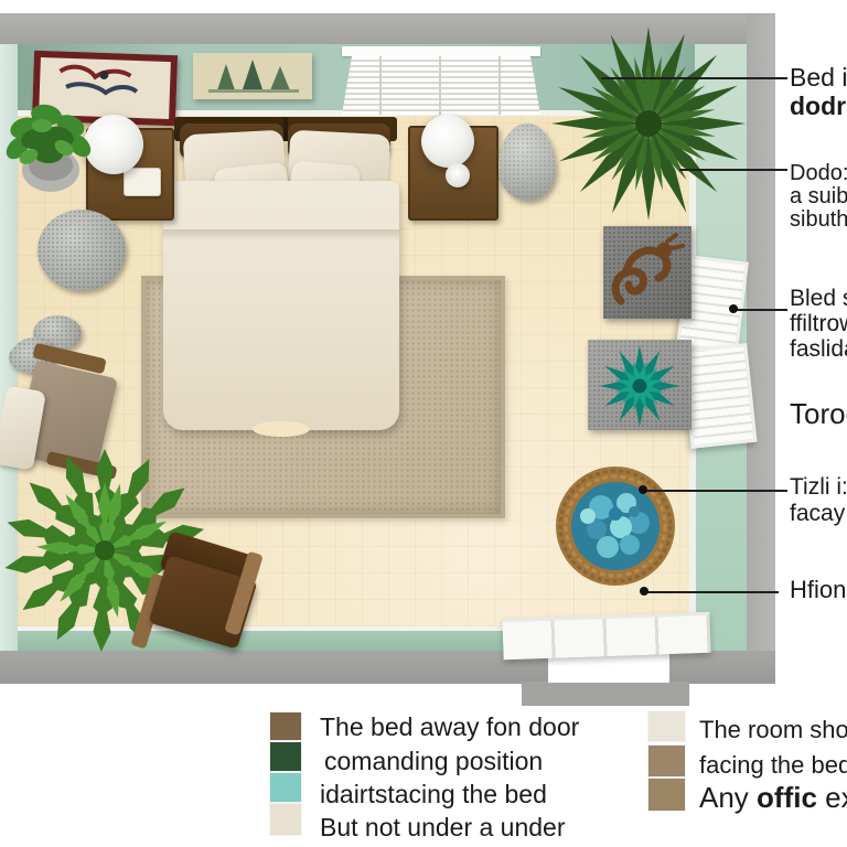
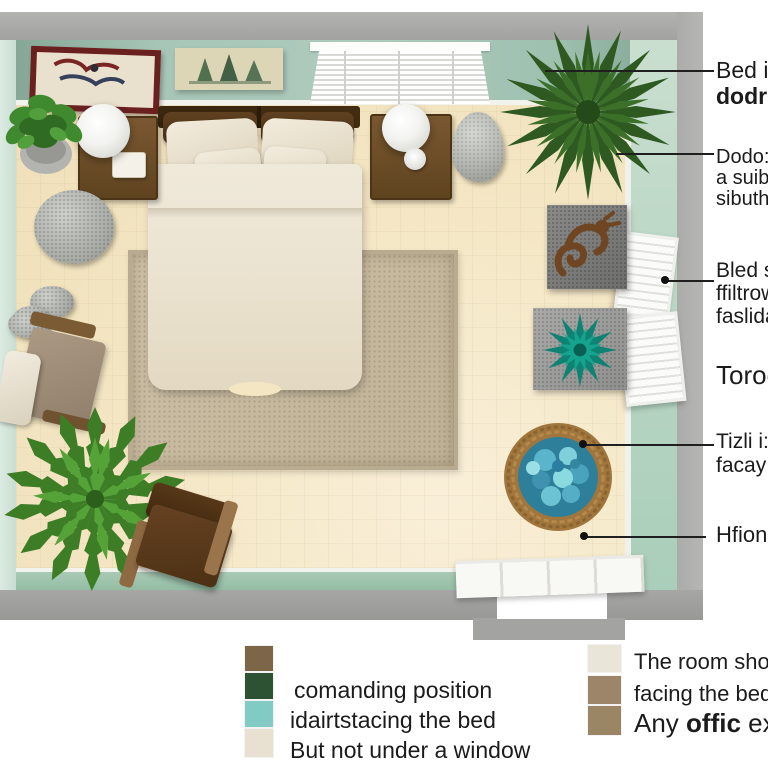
  Bed i
  dodr
  Dodo:
  a suib
  sibuth
  Bled
  ffiltro
  faslid
  Tizli i:
  facay
  Hfion
- The bed away fon door
  comanding position
  idairtstacing the bed
- But not under a under
+ But not under a window
  The room sho
  facing the bed
  Any offic e
